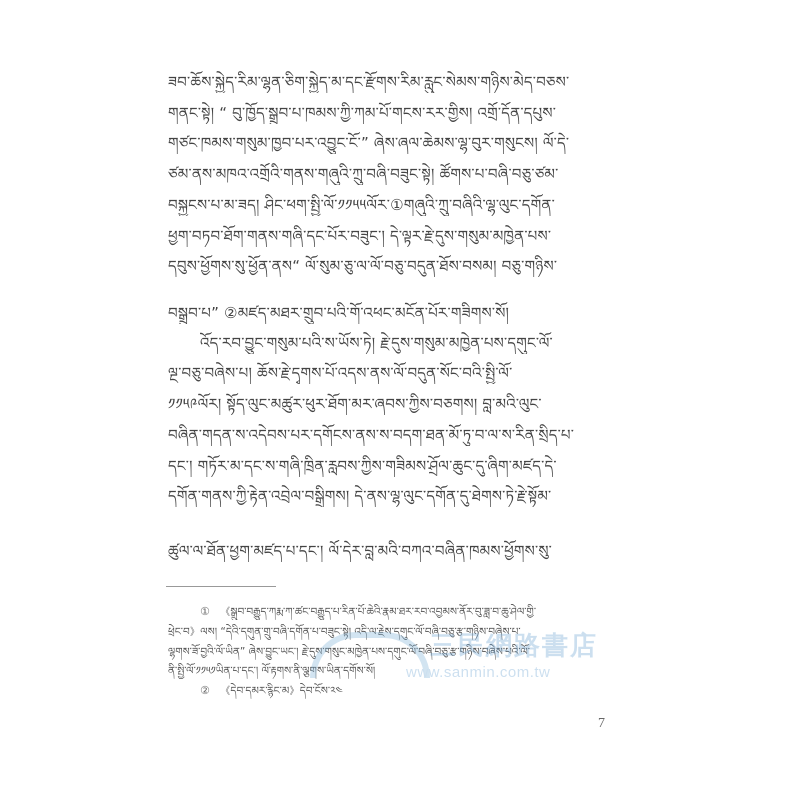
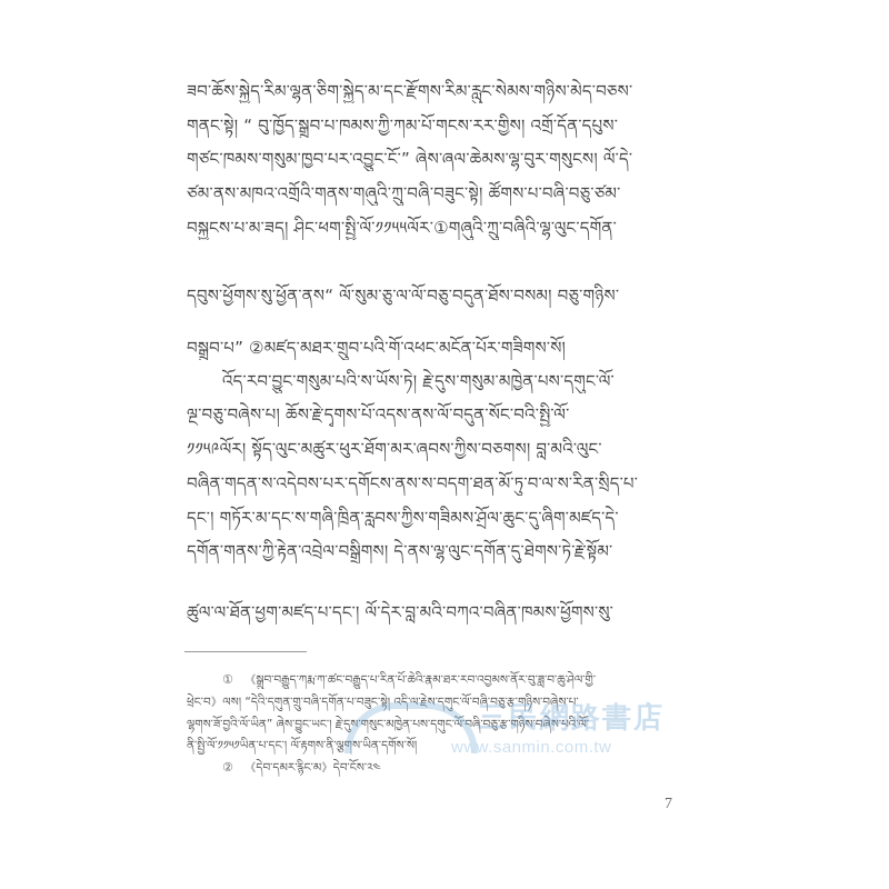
  ཟབ་ཆོས་སྐྱེད་རིམ་ལྷན་ཅིག་སྐྱེད་མ་དང་རྫོགས་རིམ་རླུང་སེམས་གཉིས་མེད་བཅས་
  གནང་སྟེ། “ བུ་ཁྱོད་སྒྲུབ་པ་ཁམས་ཀྱི་ཀམ་པོ་གངས་རར་གྱིས། འགྲོ་དོན་དཔུས་
  གཙང་ཁམས་གསུམ་ཁྱབ་པར་འབྱུང་ངོ་” ཞེས་ཞལ་ཆེམས་ལྷ་བུར་གསུངས། ལོ་དེ་
  ཙམ་ནས་མཁའ་འགྲོའི་གནས་གཞུའི་ཀྲུ་བཞི་བཟུང་སྟེ། ཚོགས་པ་བཞི་བཅུ་ཙམ་
  བསྐྱངས་པ་མ་ཟད། ཤིང་ཕག་སྤྱི་ལོ་༡༡༥༥ལོར་①གཞུའི་ཀྲུ་བཞིའི་ལྷ་ལུང་དགོན་
- ཕྱག་བཏབ་ཐོག་གནས་གཞི་དང་པོར་བཟུང་། དེ་ལྟར་རྗེ་དུས་གསུམ་མཁྱེན་པས་
  དབུས་ཕྱོགས་སུ་ཕྱོན་ནས“ ལོ་སུམ་ཅུ་ལ་ལོ་བཅུ་བདུན་ཐོས་བསམ། བཅུ་གཉིས་
  བསྒྲུབ་པ” ②མཛད་མཐར་གྲུབ་པའི་གོ་འཕང་མངོན་པོར་གཟིགས་སོ།
  འོད་རབ་བྱུང་གསུམ་པའི་ས་ཡོས་ཏེ། རྗེ་དུས་གསུམ་མཁྱེན་པས་དགུང་ལོ་
  ལྔ་བཅུ་བཞེས་པ། ཆོས་རྗེ་དྭགས་པོ་འདས་ནས་ལོ་བདུན་སོང་བའི་སྤྱི་ལོ་
  ༡༡༥༩ལོར། སྟོད་ལུང་མཚུར་ཕུར་ཐོག་མར་ཞབས་ཀྱིས་བཅགས། བླ་མའི་ལུང་
  བཞིན་གདན་ས་འདེབས་པར་དགོངས་ནས་ས་བདག་ཐན་མོ་ཏུ་བ་ལ་ས་རིན་སྲིད་པ་
  དང་། གཏོར་མ་དང་ས་གཞི་ཁྲིན་རླབས་ཀྱིས་གཟིམས་ཤྲོལ་ཆུང་དུ་ཞིག་མཛད་དེ་
  དགོན་གནས་ཀྱི་རྟེན་འབྲེལ་བསྒྲིགས། དེ་ནས་ལྷ་ལུང་དགོན་དུ་ཐེགས་ཏེ་རྗེ་སྟོམ་
  ཚུལ་ལ་ཐོན་ཕྱག་མཛད་པ་དང་། ལོ་དེར་བླ་མའི་བཀའ་བཞིན་ཁམས་ཕྱོགས་སུ་
  ① 《སྒྲུབ་བརྒྱུད་ཀརྨ་ཀ་ཚང་བརྒྱུད་པ་རིན་པོ་ཆེའི་རྣམ་ཐར་རབ་འབྱམས་ནོར་བུ་ཟླ་བ་ཆུ་ཤེལ་གྱི་
  ཕྲེང་བ》ལས། “དེའི་དགུན་གྲུ་བཞི་དགོན་པ་བཟུང་སྟེ། འདི་ལ་རྗེས་དགུང་ལོ་བཞི་བཅུ་རྩ་གཉིས་བཞེས་པ་
  ལྷགས་ཟོ་བྱའི་ལོ་ཡིན” ཞེས་བྱུང་ཡང་། རྗེ་དུས་གསུང་མཁྱེན་པས་དགུང་ལོ་བཞི་བཅུ་རྩ་གཉིས་བཞེས་པའི་ལོ་
  ནི་སྤྱི་ལོ་༡༡༥༡ཡིན་པ་དང་། ལོ་རྟགས་ནི་ལྕགས་ཡིན་དགོས་སོ།
  ② 《དེབ་དམར་རྙིང་མ》དེབ་ངོས་༢༤
  三民網路書店
  www.sanmin.com.tw
  7
